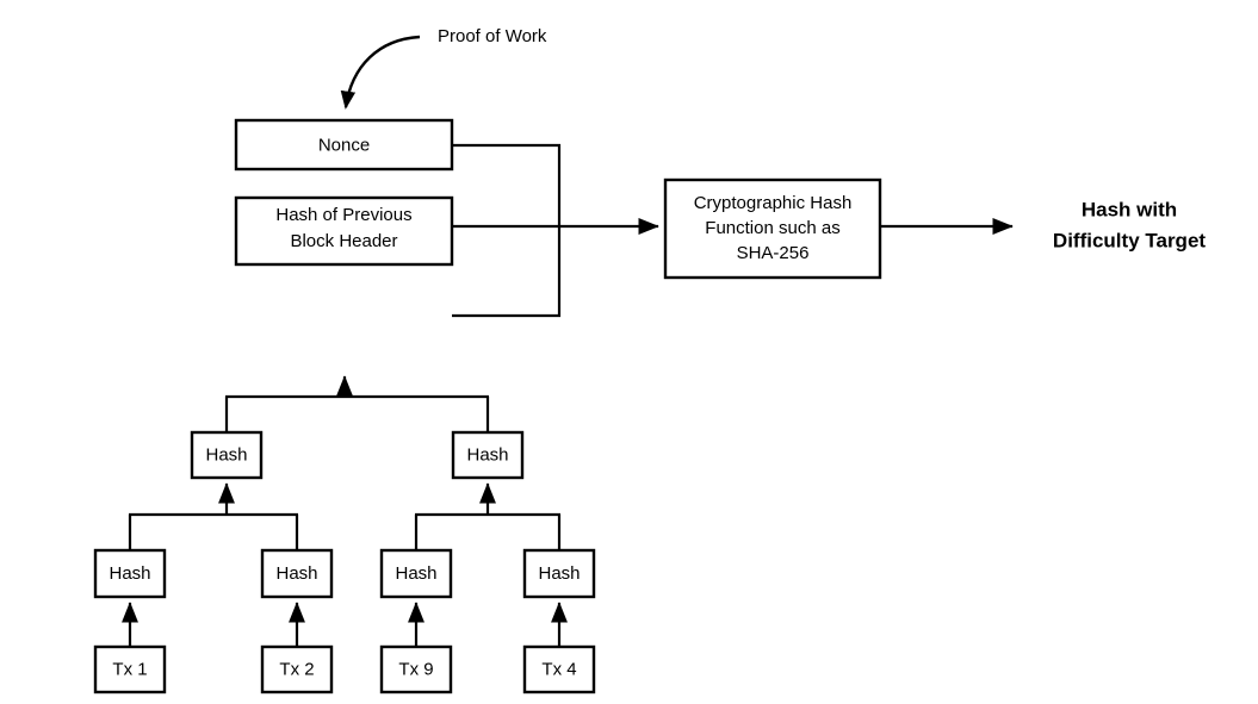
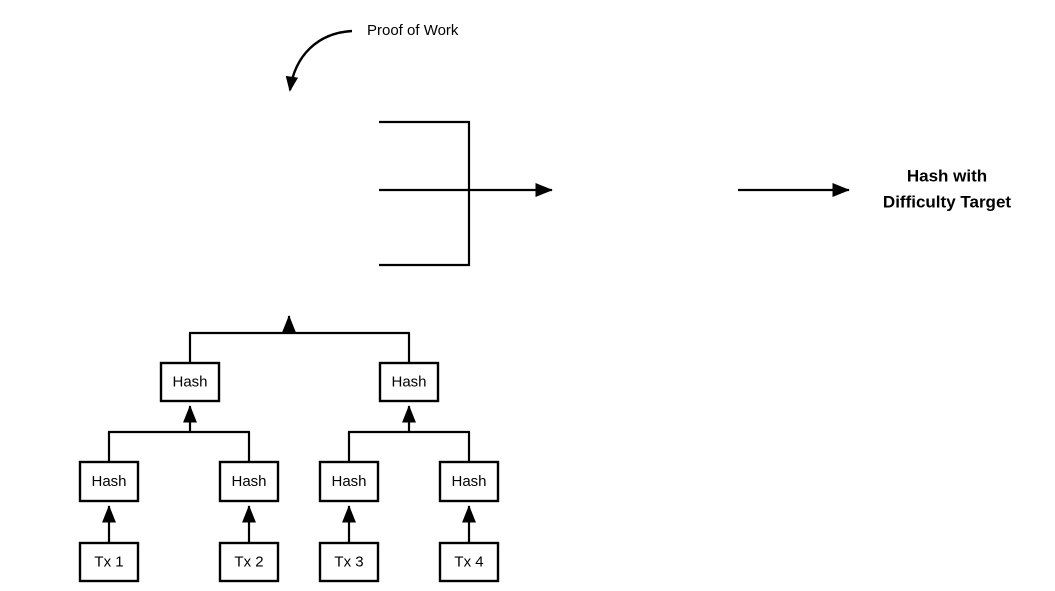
  Proof of Work
- Nonce
- Hash of Previous
- Block Header
- Cryptographic Hash
- Function such as
- SHA-256
  Hash with
  Difficulty Target
  Hash
  Hash
  Hash
  Hash
  Hash
  Hash
  Tx 1
  Tx 2
- Tx 9
+ Tx 3
  Tx 4
